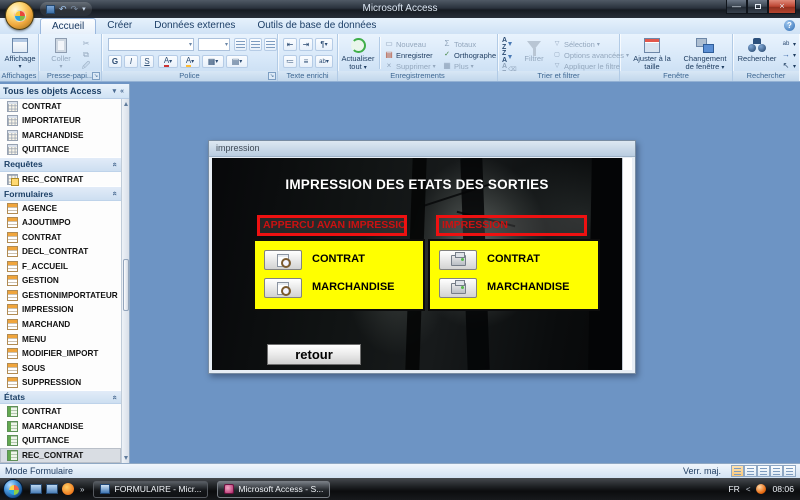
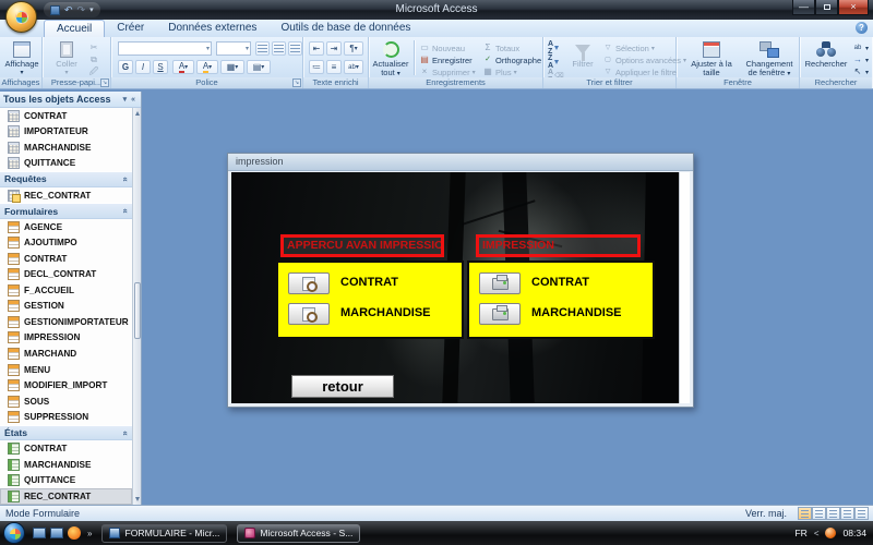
  ↶
  ↷
  Microsoft Access
  —
  ×
  Accueil
  Créer
  Données externes
  Outils de base de données
  ?
  Affichage
  Affichages
  Coller
  ✂
  ⧉
  🖉
  Presse-papi..
  G
  I
  S
  A
  A
  ▦
  ▤
  Police
  ⇤
  ⇥
  ¶
  ≔
  ≡
  Texte enrichi
  Actualiser
  tout
  ▭
  Nouveau
  ▤
  Enregistrer
  ×
  Supprimer
  Σ
  Totaux
  Orthographe
  ▦
  Plus
  Enregistrements
  Filtrer
  Sélection
  Options avancées
  Appliquer le filtre
  Trier et filtrer
  Ajuster à la taille
  Changement
  de fenêtre
  Fenêtre
  Rechercher
  →
  ↖
  Rechercher
  Tous les objets Access
  CONTRAT
  IMPORTATEUR
  MARCHANDISE
  QUITTANCE
  Requêtes
  REC_CONTRAT
  Formulaires
  AGENCE
  AJOUTIMPO
  CONTRAT
  DECL_CONTRAT
  F_ACCUEIL
  GESTION
  GESTIONIMPORTATEUR
  IMPRESSION
  MARCHAND
  MENU
  MODIFIER_IMPORT
  SOUS
  SUPPRESSION
  États
  CONTRAT
  MARCHANDISE
  QUITTANCE
  REC_CONTRAT
  impression
- IMPRESSION DES ETATS DES SORTIES
  APPERCU AVAN IMPRESSIO
  IMPRESSION
  CONTRAT
  MARCHANDISE
  CONTRAT
  MARCHANDISE
  retour
  Mode Formulaire
  Verr. maj.
  »
  FORMULAIRE - Micr...
  Microsoft Access - S...
  FR
  <
- 08:06
+ 08:34
